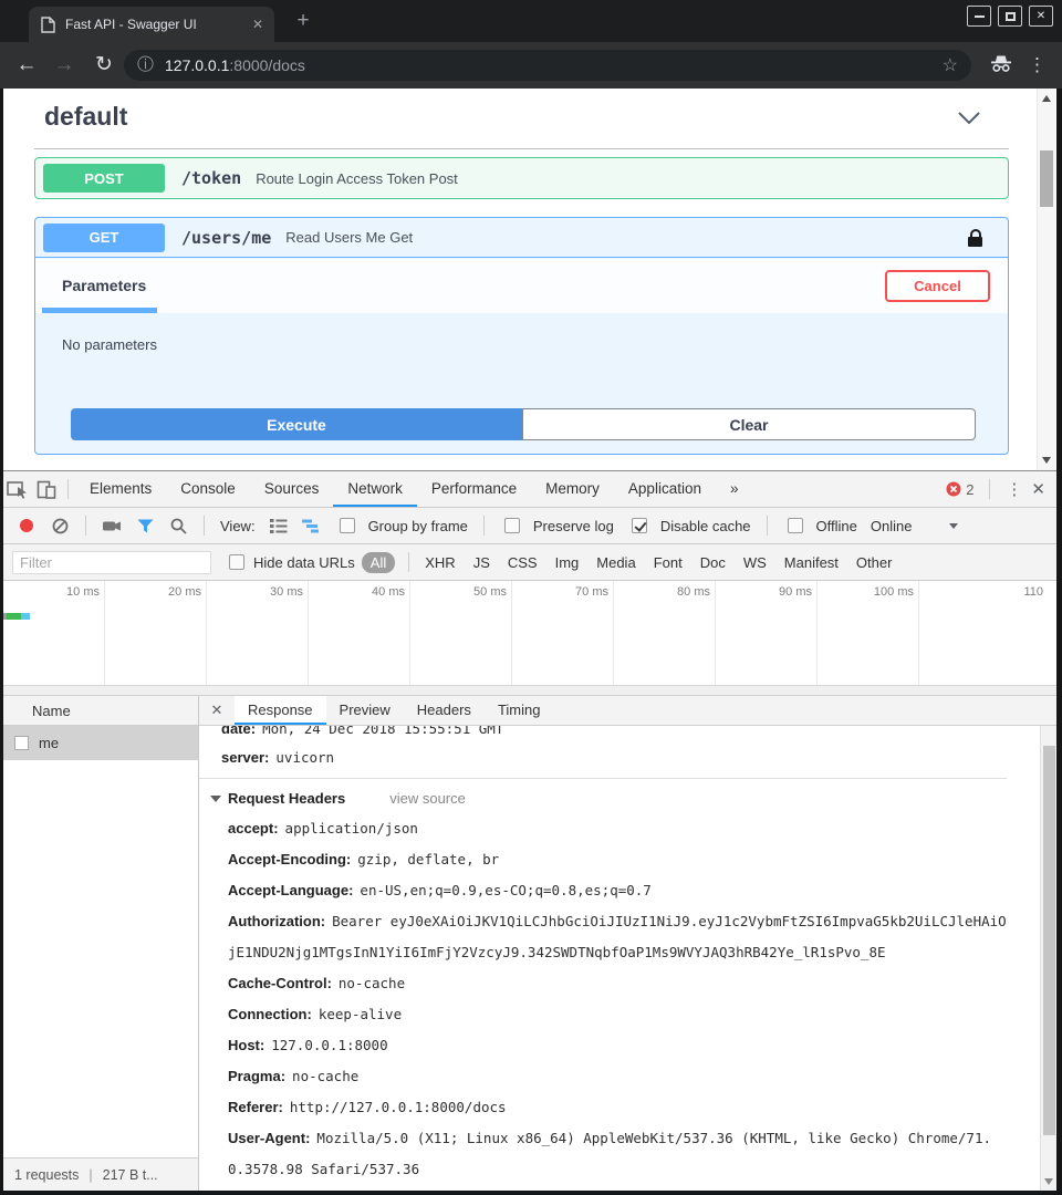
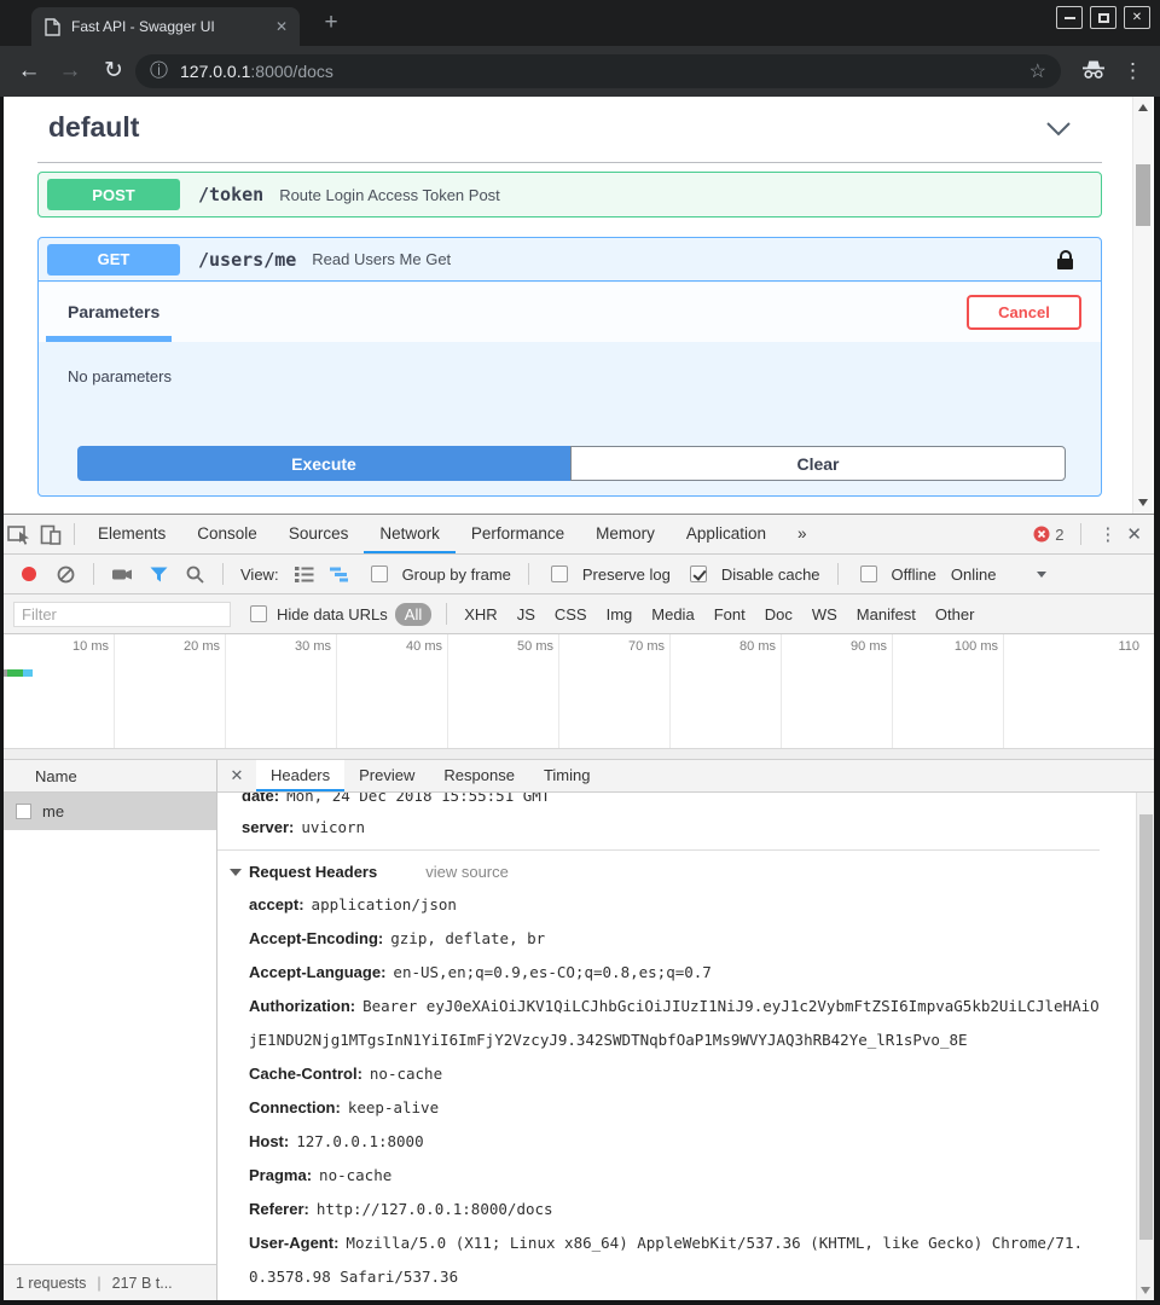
  Fast API - Swagger UI
  ✕
  +
  ✕
  ←
  →
  ↻
  ⓘ
  127.0.0.1:8000/docs
  ☆
  ⋮
  default
  POST
  /token
  Route Login Access Token Post
  GET
  /users/me
  Read Users Me Get
  Parameters
  Cancel
  No parameters
  Execute
  Clear
  Elements
  Console
  Sources
  Network
  Performance
  Memory
  Application
  »
  2
  ⋮
  ✕
  View:
  Group by frame
  Preserve log
  Disable cache
  Offline
  Online
  Filter
  Hide data URLs
  All
  XHR
  JS
  CSS
  Img
  Media
  Font
  Doc
  WS
  Manifest
  Other
  10 ms
  20 ms
  30 ms
  40 ms
  50 ms
  70 ms
  80 ms
  90 ms
  100 ms
  110
  Name
  me
  1 requests
  |
  217 B t...
  ✕
- Response
+ Headers
  Preview
- Headers
+ Response
  Timing
  date Mon, 24 Dec 2018 15:55:51 GMT
  server uvicorn
  Request Headers
  view source
  accept application/json
  Accept-Encoding gzip, deflate, br
  Accept-Language en-US,en;q=0.9,es-CO;q=0.8,es;q=0.7
  Authorization Bearer eyJ0eXAiOiJKV1QiLCJhbGciOiJIUzI1NiJ9.eyJ1c2VybmFtZSI6ImpvaG5kb2UiLCJleHAiOjE1NDU2Njg1MTgsInN1YiI6ImFjY2VzcyJ9.342SWDTNqbfOaP1Ms9WVYJAQ3hRB42Ye_lR1sPvo_8E
  Cache-Control no-cache
  Connection keep-alive
  Host 127.0.0.1:8000
  Pragma no-cache
  Referer http://127.0.0.1:8000/docs
  User-Agent Mozilla/5.0 (X11; Linux x86_64) AppleWebKit/537.36 (KHTML, like Gecko) Chrome/71.0.3578.98 Safari/537.36
